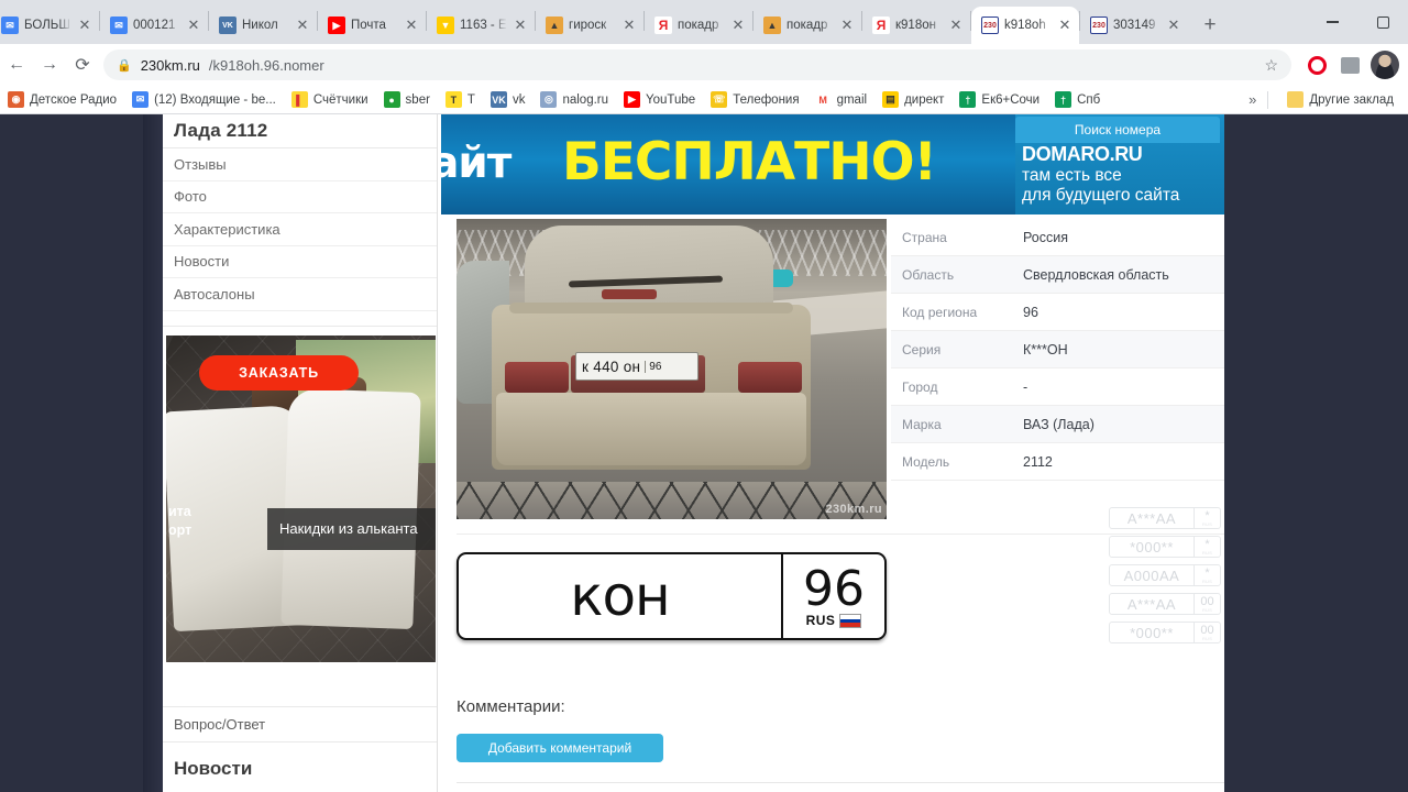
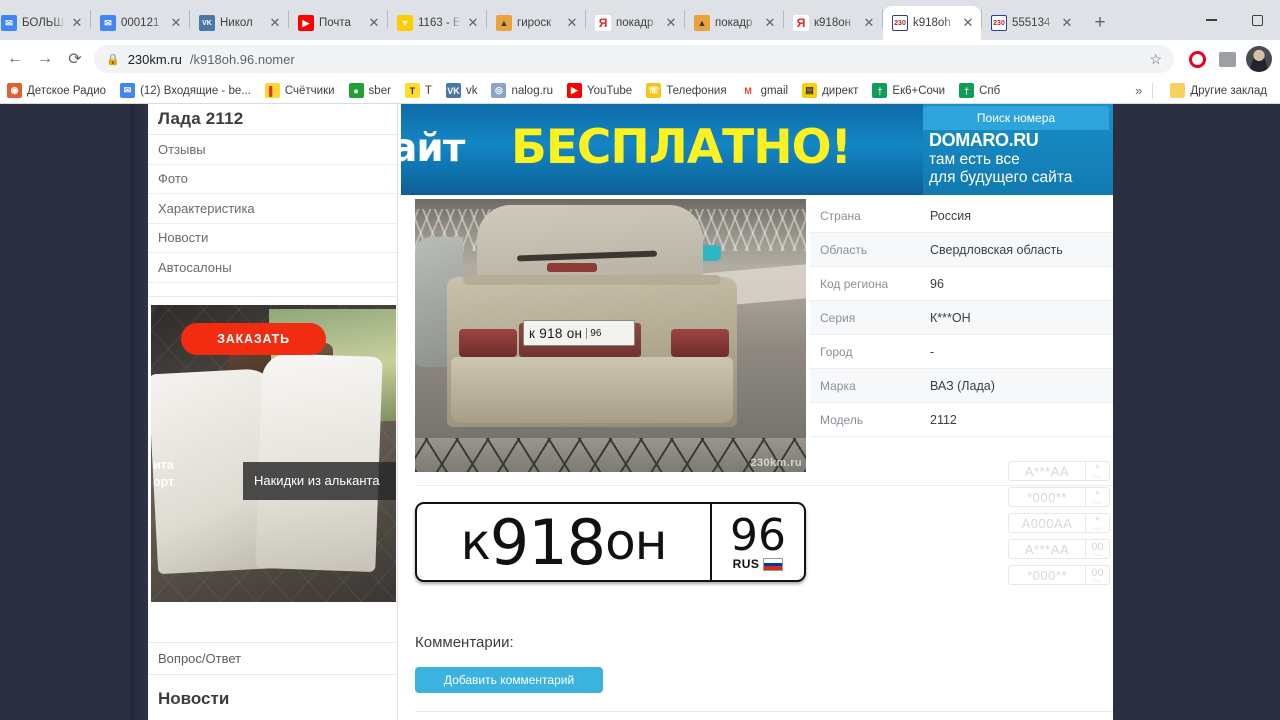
  ✉
  БОЛЬШ
  ✕
  ✉
  000121
  ✕
  Никол
  ✕
  ▶
  Почта
  ✕
  ▼
  1163 - Е
  ✕
  ▲
  гироск
  ✕
  Я
  покадр
  ✕
  ▲
  покадр
  ✕
  Я
  к918он
  ✕
  k918oh
  ✕
- 303149
+ 555134
  ✕
  +
  ←
  →
  ⟳
  🔒
  230km.ru
  /k918oh.96.nomer
  ☆
  ◉
  Детское Радио
  ✉
  (12) Входящие - be...
  ▌
  Счётчики
  ●
  sber
  T
  T
  VK
  vk
  ◎
  nalog.ru
  ▶
  YouTube
  ☏
  Телефония
  M
  gmail
  ▤
  директ
  †
  Ек6+Сочи
  †
  Спб
  »
  Другие заклад
  Лада 2112
  Отзывы
  Фото
  Характеристика
  Новости
  Автосалоны
  ЗАКАЗАТЬ
  ита
  орт
  Накидки из альканта
  Вопрос/Ответ
  Новости
  айт
  БЕСПЛАТНО!
  DOMARO.RU
  там есть все
  для будущего сайта
  Поиск номера
- к 440 он
+ к 918 он
  96
  230km.ru
  Страна
  Россия
  Область
  Свердловская область
  Код региона
  96
  Серия
  К***ОН
  Город
  -
  Марка
  ВАЗ (Лада)
  Модель
  2112
  A***AA
  *
  *000**
  *
  A000AA
  *
  A***AA
  00
  *000**
  00
  к
+ 918
  он
  96
  RUS
  Комментарии:
  Добавить комментарий
